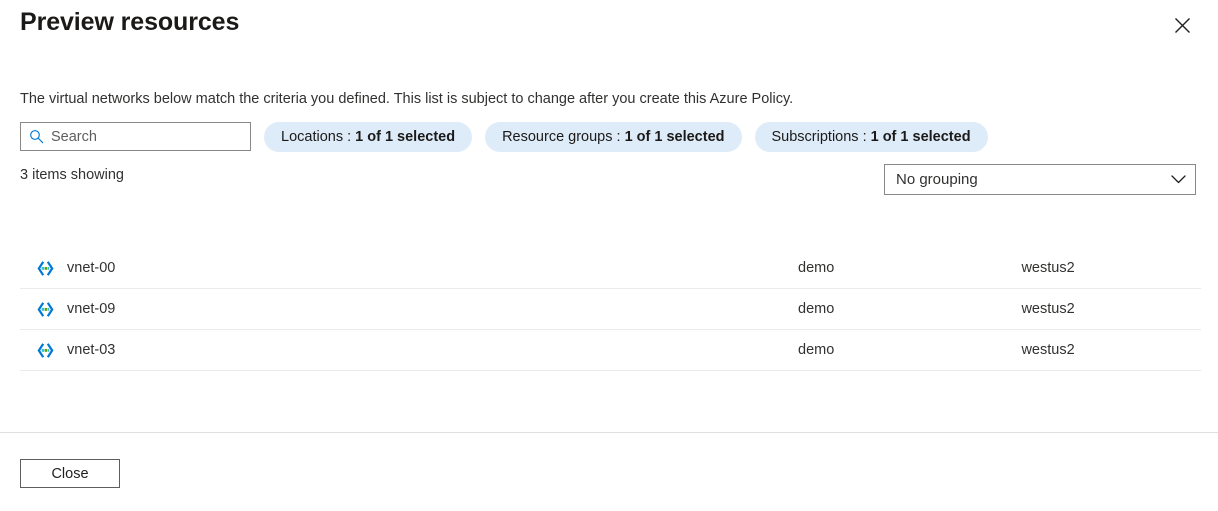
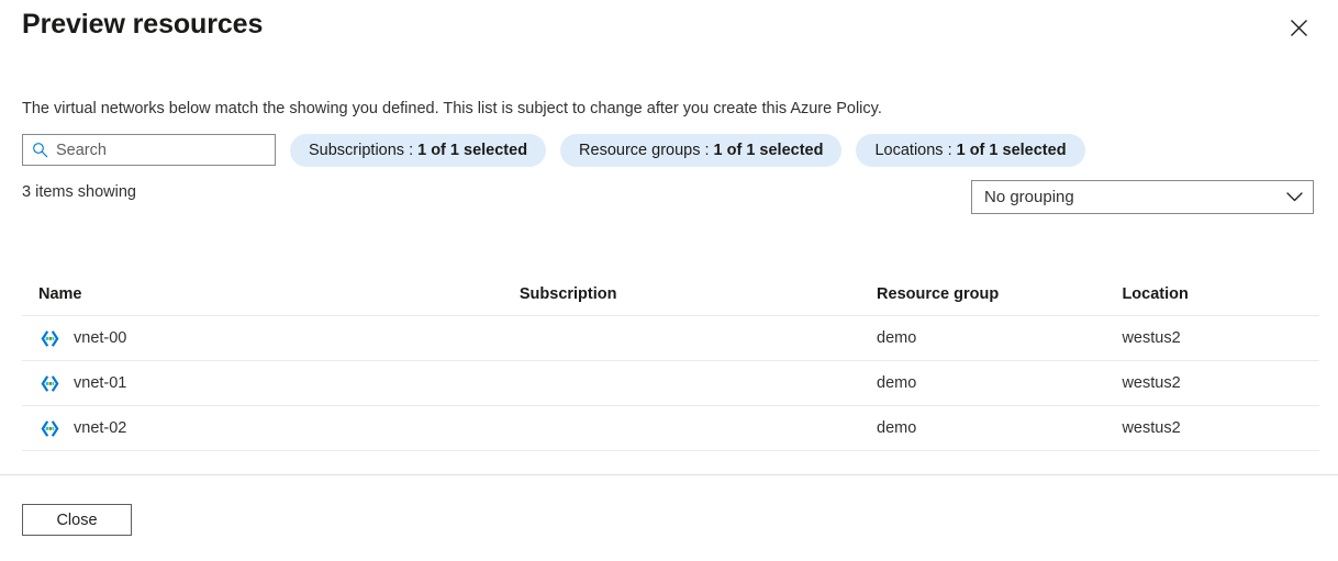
  Preview resources
- The virtual networks below match the criteria you defined. This list is subject to change after you create this Azure Policy.
+ The virtual networks below match the showing you defined. This list is subject to change after you create this Azure Policy.
  Search
- Locations :
+ Subscriptions :
  1 of 1 selected
  Resource groups :
  1 of 1 selected
- Subscriptions :
+ Locations :
  1 of 1 selected
  3 items showing
  No grouping
+ Name
+ Subscription
+ Resource group
+ Location
  vnet-00
  demo
  westus2
- vnet-09
+ vnet-01
  demo
  westus2
- vnet-03
+ vnet-02
  demo
  westus2
  Close
